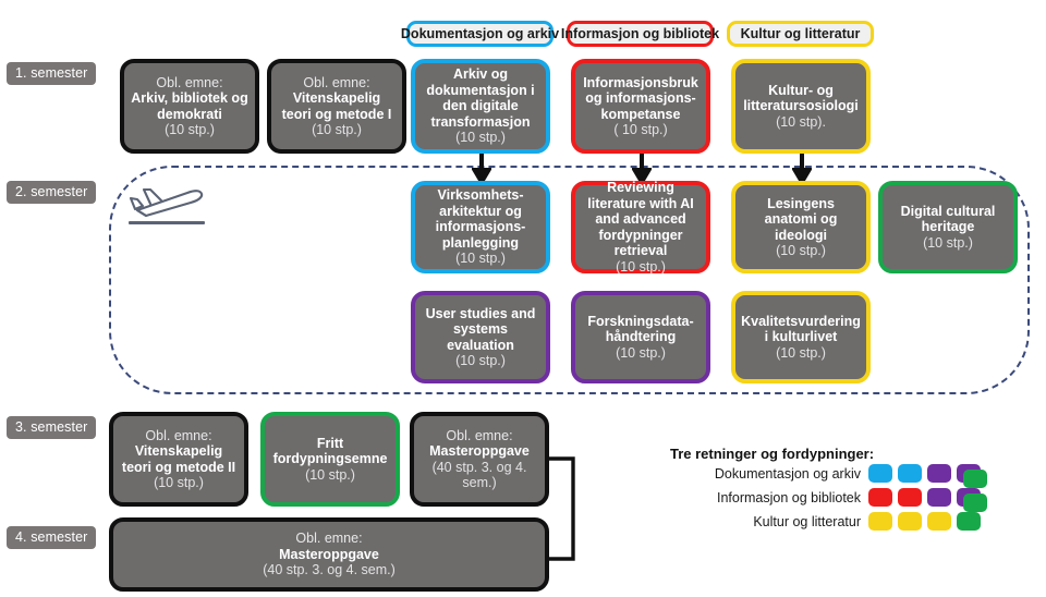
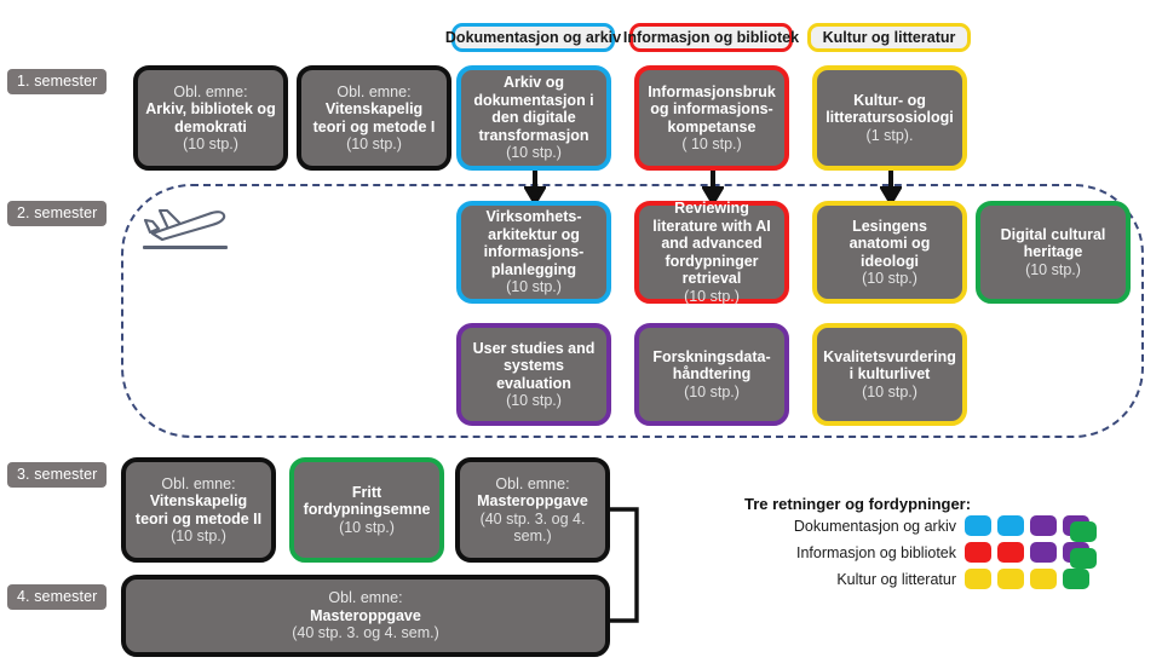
  Dokumentasjon og arkiv
  Informasjon og bibliotek
  Kultur og litteratur
  1. semester
  2. semester
  3. semester
  4. semester
  Obl. emne:
  Arkiv, bibliotek og demokrati
  (10 stp.)
  Obl. emne:
  Vitenskapelig teori og metode I
  (10 stp.)
  Arkiv og dokumentasjon i den digitale transformasjon
  (10 stp.)
  Informasjonsbruk og informasjons-kompetanse
  ( 10 stp.)
  Kultur- og litteratursosiologi
- (10 stp).
+ (1 stp).
  Virksomhets-arkitektur og informasjons-planlegging
  (10 stp.)
  Reviewing literature with AI and advanced fordypninger retrieval
  (10 stp.)
  Lesingens anatomi og ideologi
  (10 stp.)
  Digital cultural heritage
  (10 stp.)
  User studies and systems evaluation
  (10 stp.)
  Forskningsdata-håndtering
  (10 stp.)
  Kvalitetsvurdering i kulturlivet
  (10 stp.)
  Obl. emne:
  Vitenskapelig teori og metode II
  (10 stp.)
  Fritt fordypningsemne
  (10 stp.)
  Obl. emne:
  Masteroppgave
  (40 stp. 3. og 4. sem.)
  Obl. emne:
  Masteroppgave
  (40 stp. 3. og 4. sem.)
  Tre retninger og fordypninger:
  Dokumentasjon og arkiv
  Informasjon og bibliotek
  Kultur og litteratur
